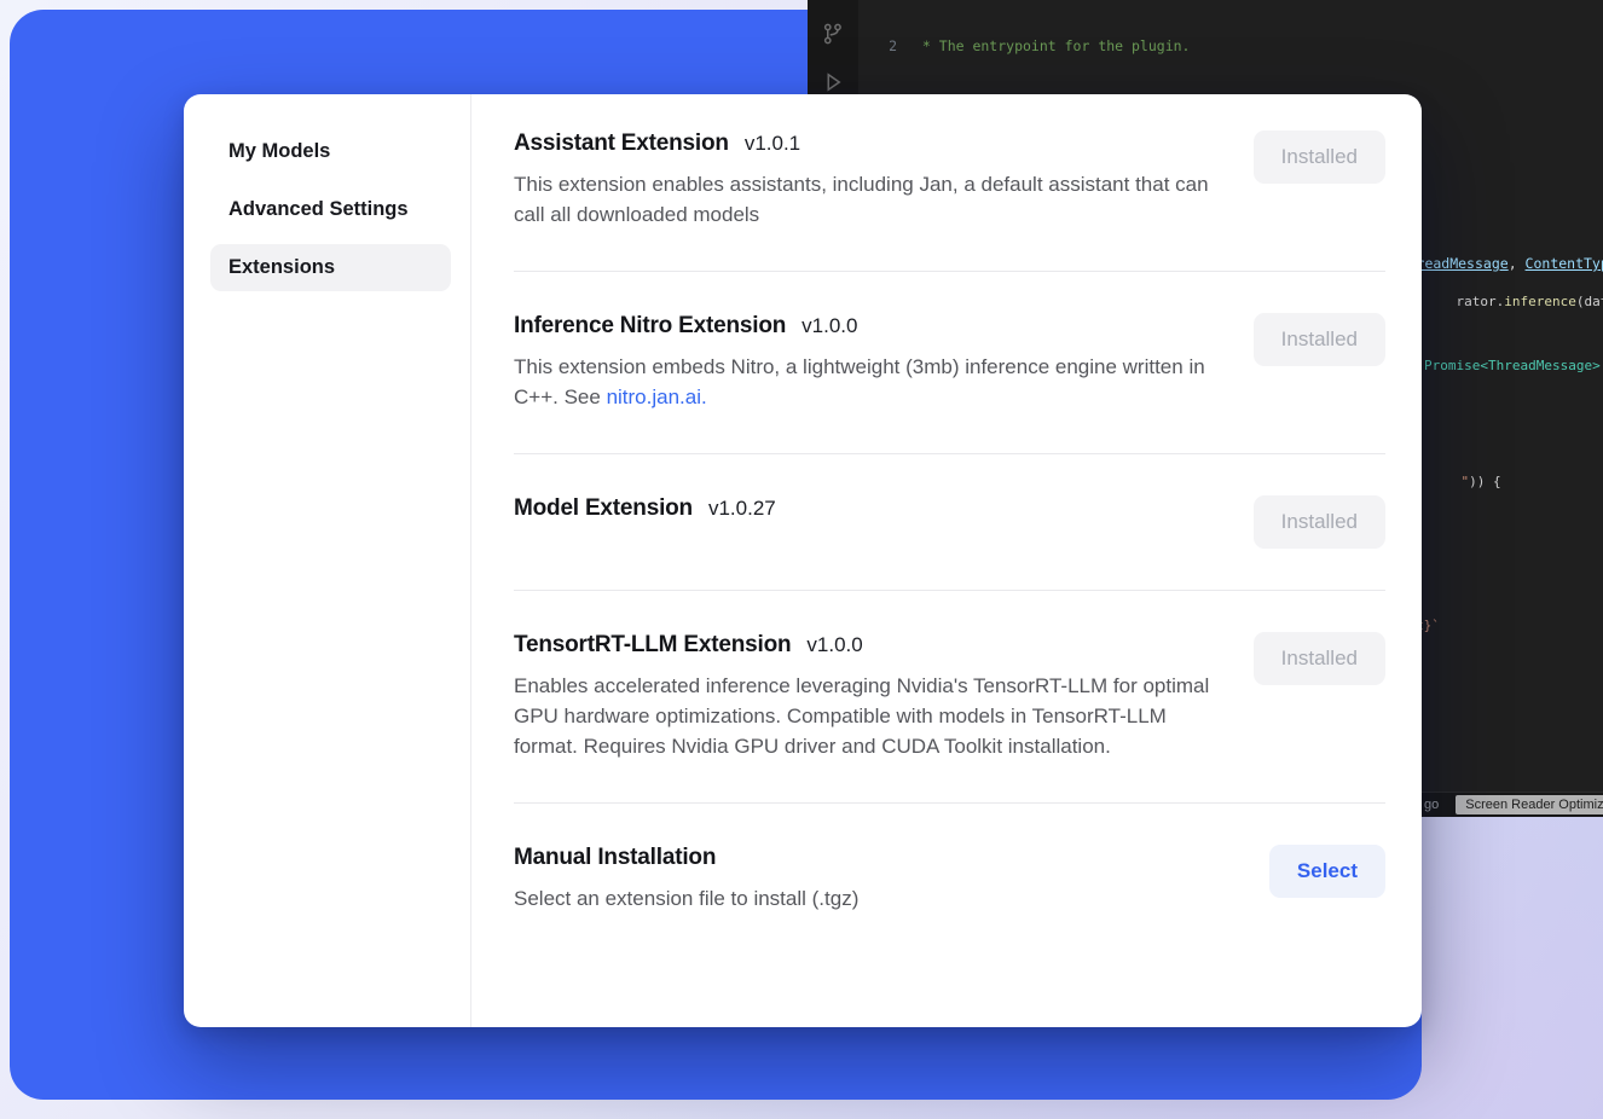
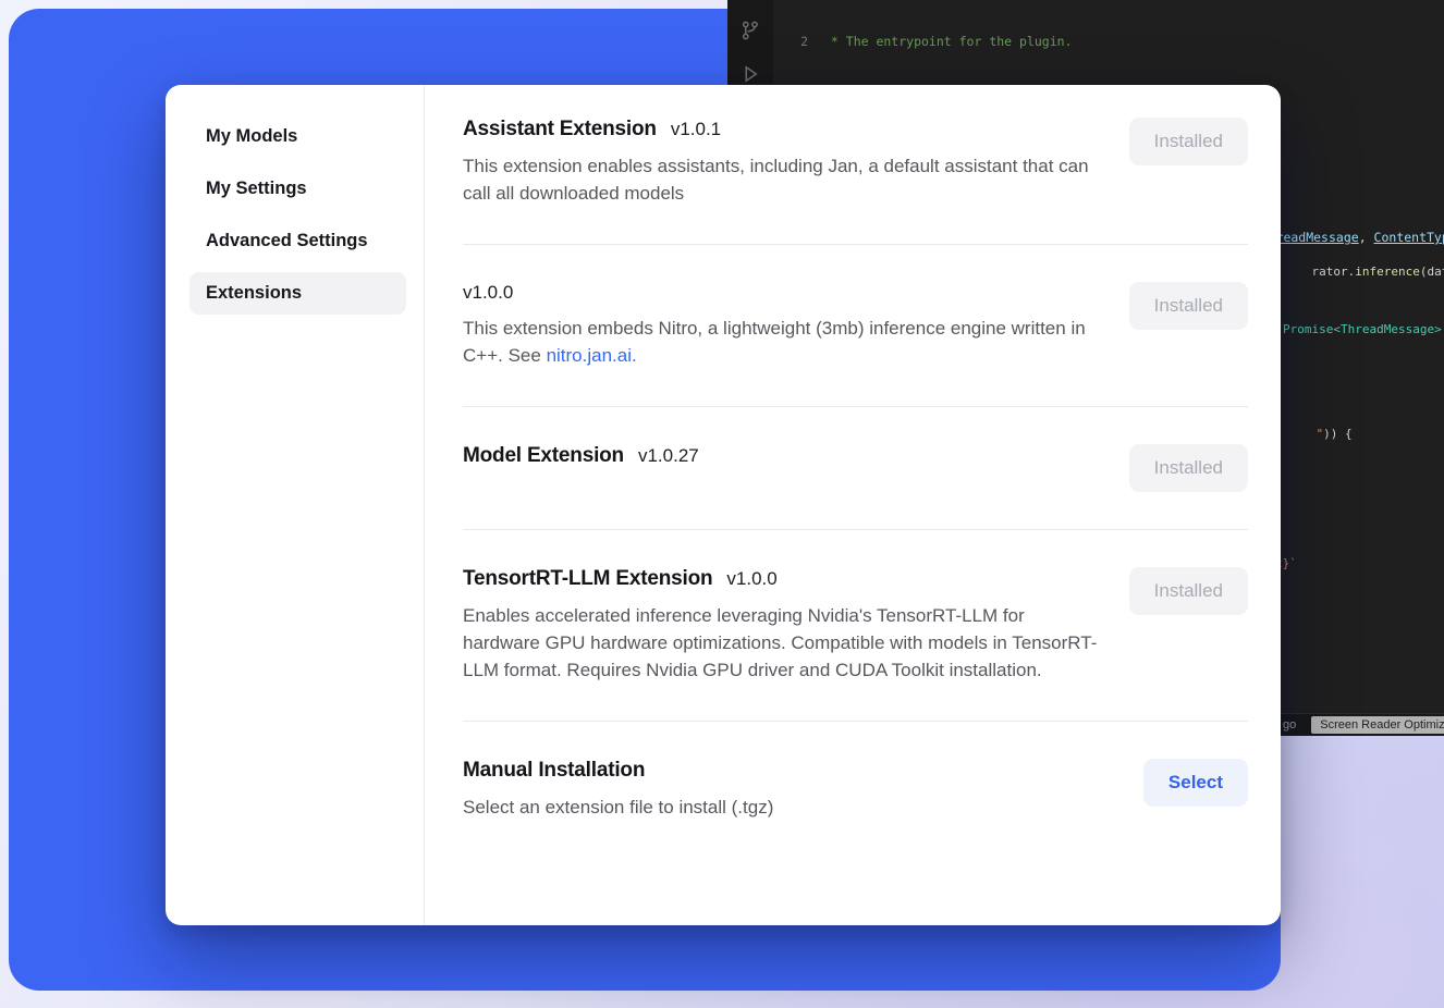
  2
  * The entrypoint for the plugin.
  eadMessage
  ,
  ContentTy
  rator.inference(da
  Promise<ThreadMessage>
  ")) {
  go
  Screen Reader Optimiz
  My Models
+ My Settings
  Advanced Settings
  Extensions
  Assistant Extension
  v1.0.1
  This extension enables assistants, including Jan, a default assistant that can call all downloaded models
  Installed
- Inference Nitro Extension
  v1.0.0
  This extension embeds Nitro, a lightweight (3mb) inference engine written in C++. See nitro.jan.ai.
  Installed
  Model Extension
  v1.0.27
  Installed
  TensortRT-LLM Extension
  v1.0.0
- Enables accelerated inference leveraging Nvidia's TensorRT-LLM for optimal GPU hardware optimizations. Compatible with models in TensorRT-LLM format. Requires Nvidia GPU driver and CUDA Toolkit installation.
+ Enables accelerated inference leveraging Nvidia's TensorRT-LLM for hardware GPU hardware optimizations. Compatible with models in TensorRT-LLM format. Requires Nvidia GPU driver and CUDA Toolkit installation.
  Installed
  Manual Installation
  Select an extension file to install (.tgz)
  Select
